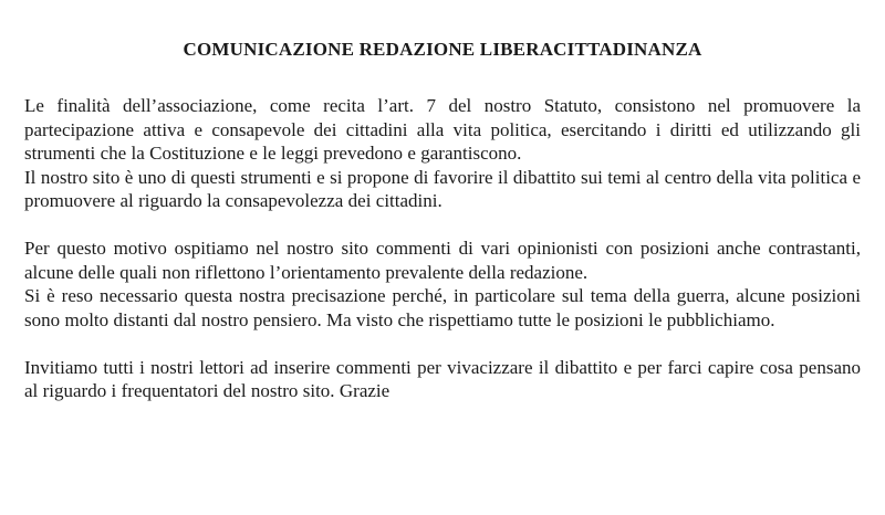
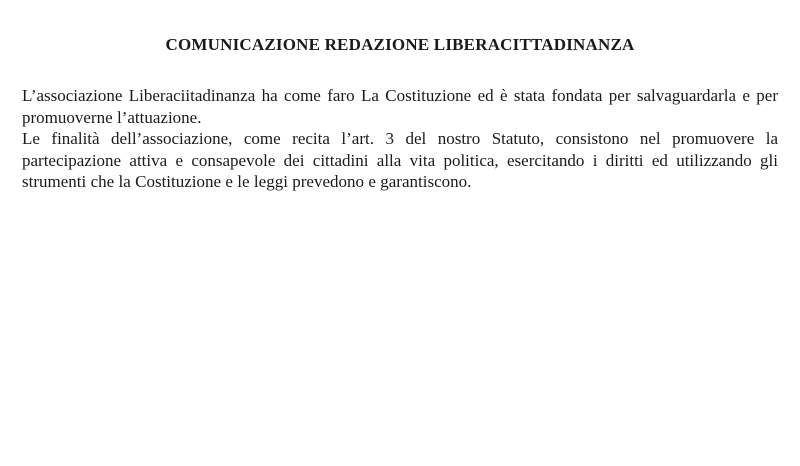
  COMUNICAZIONE REDAZIONE LIBERACITTADINANZA
+ L’associazione Liberaciitadinanza ha come faro La Costituzione ed è stata fondata per salvaguardarla e per promuoverne l’attuazione.
- Le finalità dell’associazione, come recita l’art. 7 del nostro Statuto, consistono nel promuovere la partecipazione attiva e consapevole dei cittadini alla vita politica, esercitando i diritti ed utilizzando gli strumenti che la Costituzione e le leggi prevedono e garantiscono.
+ Le finalità dell’associazione, come recita l’art. 3 del nostro Statuto, consistono nel promuovere la partecipazione attiva e consapevole dei cittadini alla vita politica, esercitando i diritti ed utilizzando gli strumenti che la Costituzione e le leggi prevedono e garantiscono.
- Il nostro sito è uno di questi strumenti e si propone di favorire il dibattito sui temi al centro della vita politica e promuovere al riguardo la consapevolezza dei cittadini.
- Per questo motivo ospitiamo nel nostro sito commenti di vari opinionisti con posizioni anche contrastanti, alcune delle quali non riflettono l’orientamento prevalente della redazione.
- Si è reso necessario questa nostra precisazione perché, in particolare sul tema della guerra, alcune posizioni sono molto distanti dal nostro pensiero. Ma visto che rispettiamo tutte le posizioni le pubblichiamo.
- Invitiamo tutti i nostri lettori ad inserire commenti per vivacizzare il dibattito e per farci capire cosa pensano al riguardo i frequentatori del nostro sito. Grazie
